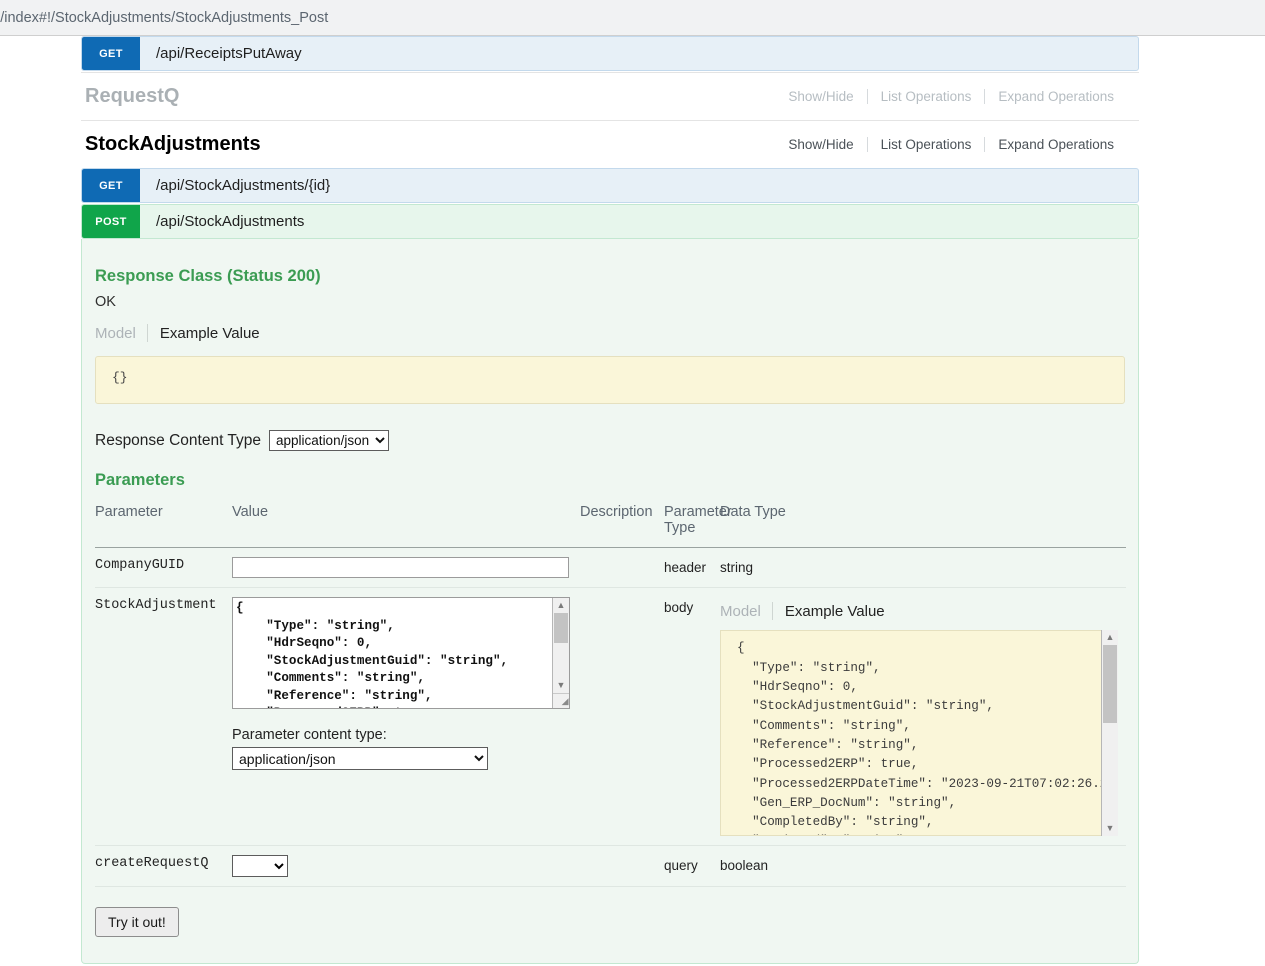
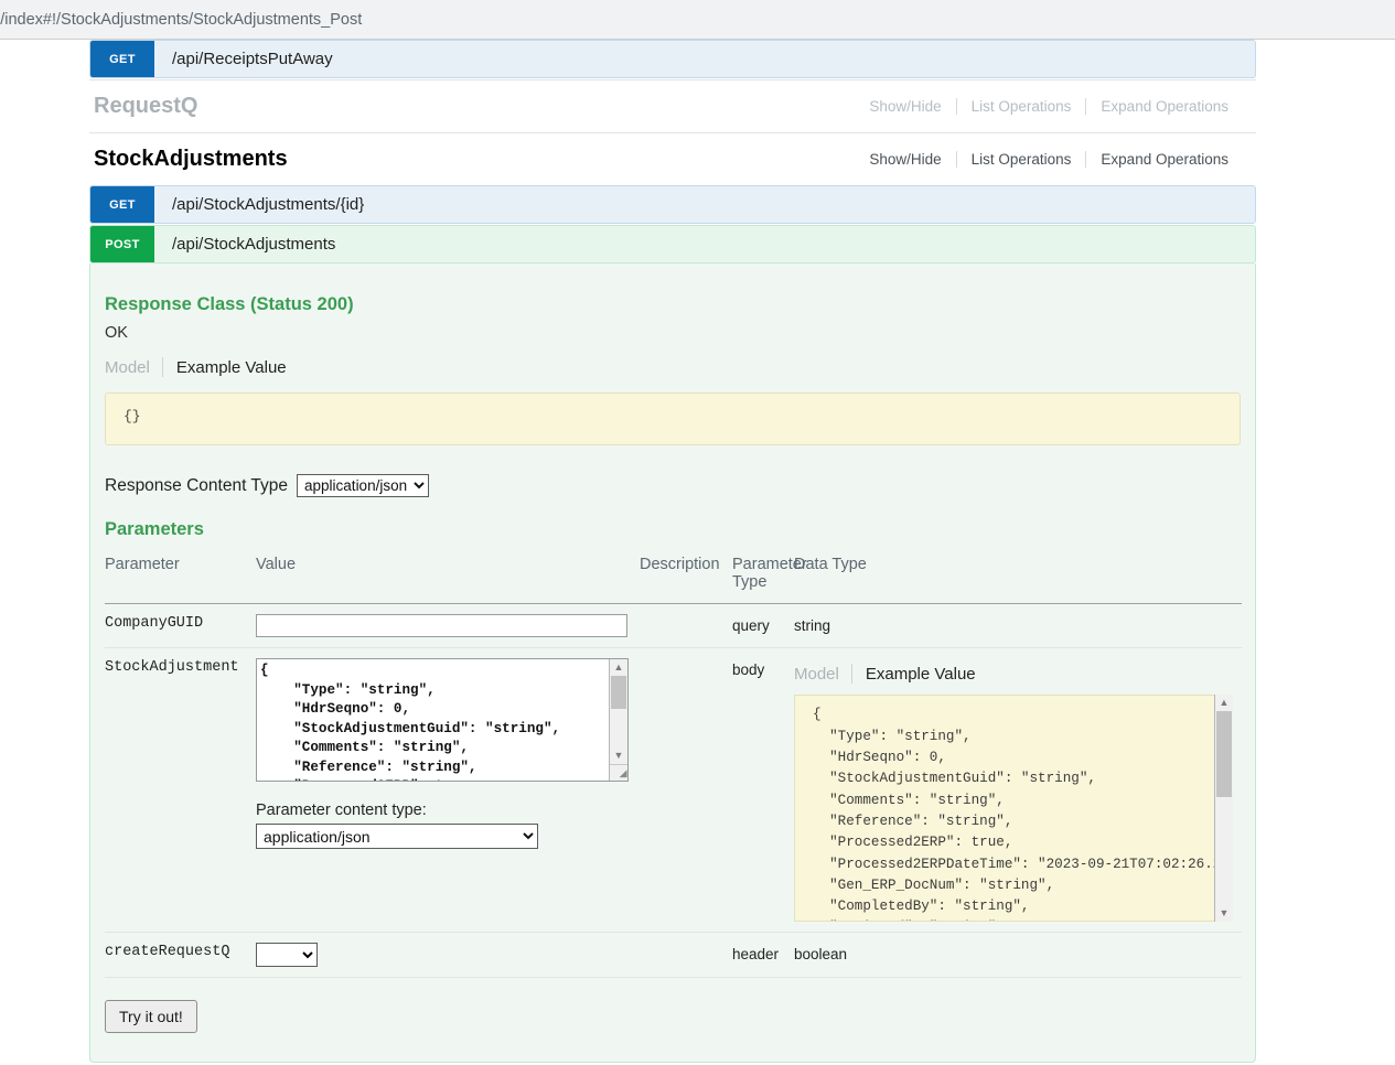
  /index#!/StockAdjustments/StockAdjustments_Post
  GET
  /api/ReceiptsPutAway
  RequestQ
  Show/Hide
  List Operations
  Expand Operations
  StockAdjustments
  Show/Hide
  List Operations
  Expand Operations
  GET
  /api/StockAdjustments/{id}
  POST
  /api/StockAdjustments
  Response Class (Status 200)
  OK
  Model
  Example Value
  {}
  Response Content Type
  application/json
  Parameters
  Parameter	Value	Description	Paramet Type	Data Type
- CompanyGUID			header	string
+ CompanyGUID			query	string
  StockAdjustment	{ "Type": "string", "HdrSeqno": 0, "StockAdjustmentGuid": "string", "Comments": "string", "Reference": "string", ▲ ▼ ◢ Parameter content type: application/json		body	Model Example Value { "Type": "string", "HdrSeqno": 0, "StockAdjustmentGuid": "string", "Comments": "string", "Reference": "string", "Processed2ERP": true, "Processed2ERPDateTime": "2023-09-21T07:02:26. "Gen_ERP_DocNum": "string", "CompletedBy": "string", ▲ ▼
- createRequestQ			query	boolean
+ createRequestQ			header	boolean
  Try it out!
